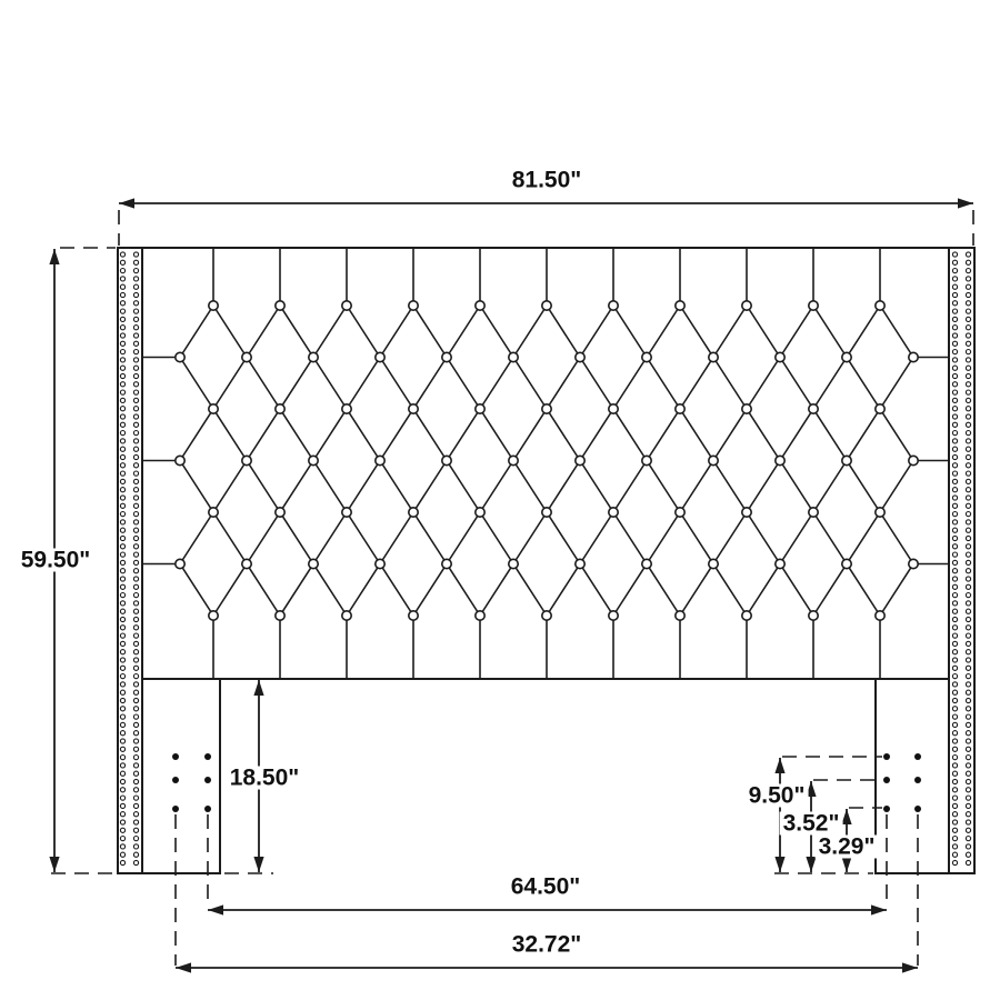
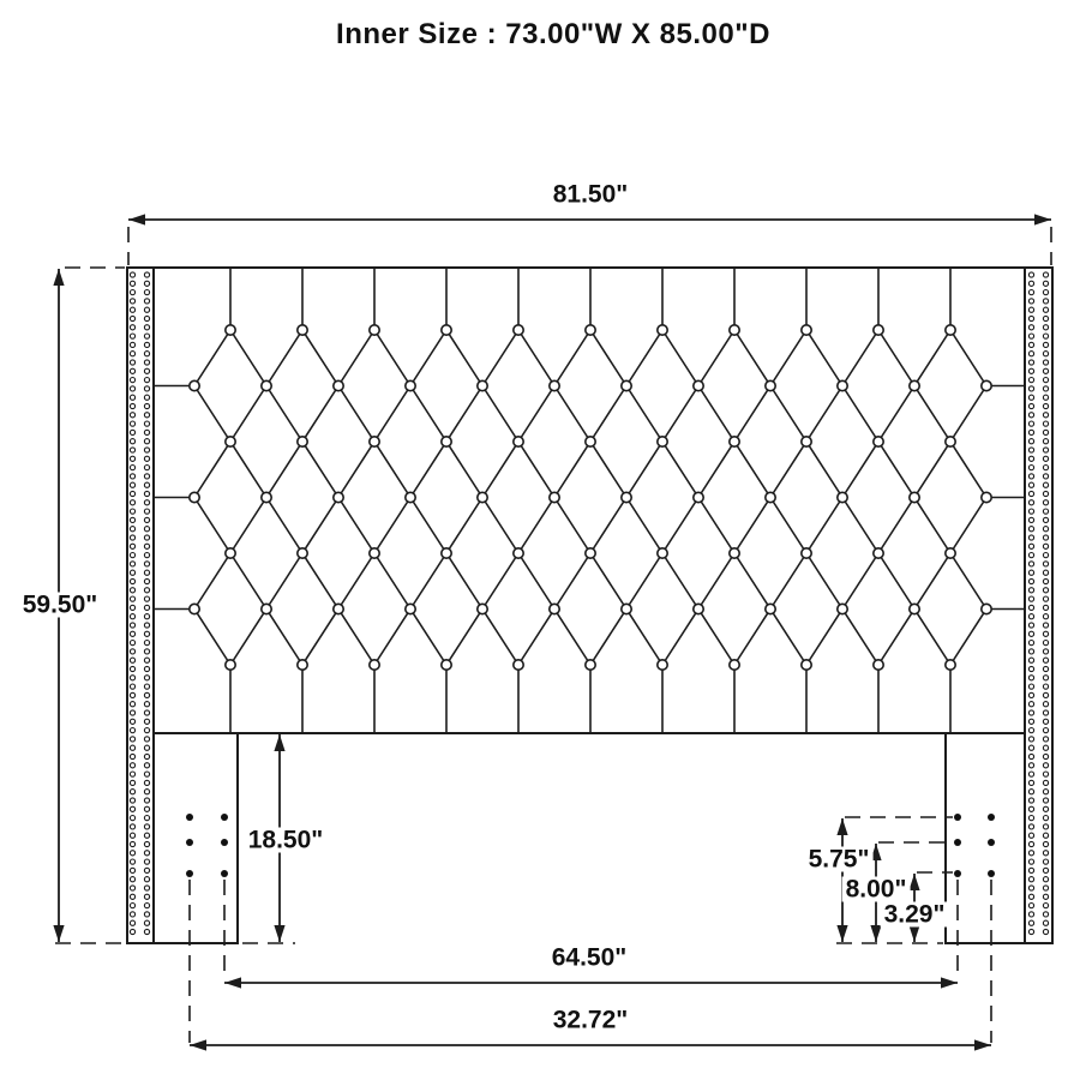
+ Inner Size : 73.00"W X 85.00"D
  81.50"
  59.50"
  18.50"
- 9.50"
+ 5.75"
- 3.52"
+ 8.00"
  3.29"
  64.50"
  32.72"
